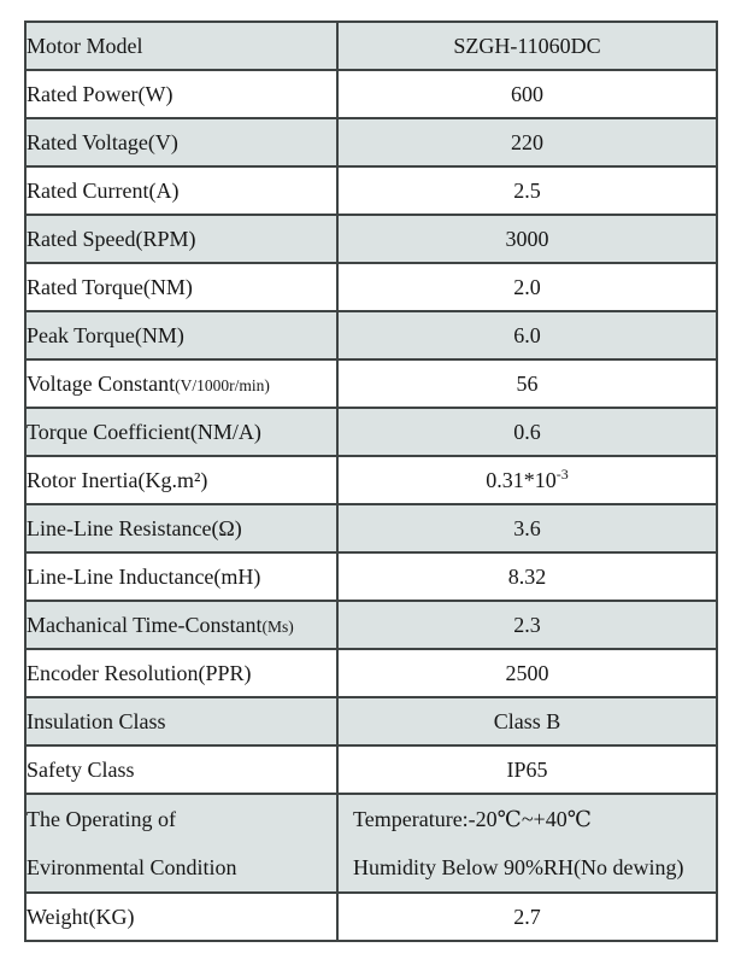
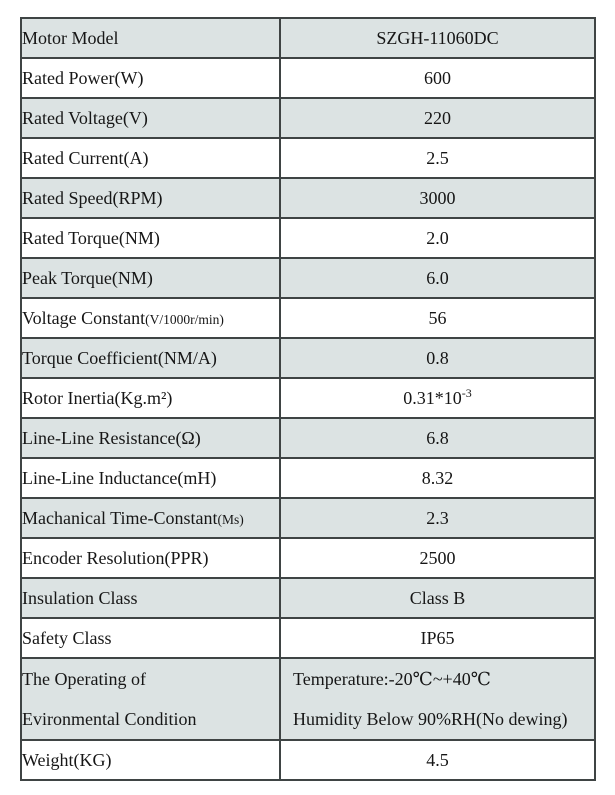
  Motor Model	SZGH-11060DC
  Rated Power(W)	600
  Rated Voltage(V)	220
  Rated Current(A)	2.5
  Rated Speed(RPM)	3000
  Rated Torque(NM)	2.0
  Peak Torque(NM)	6.0
  Voltage Constant(V/1000r/min)	56
- Torque Coefficient(NM/A)	0.6
+ Torque Coefficient(NM/A)	0.8
  Rotor Inertia(Kg.m²)	0.31*10-3
- Line-Line Resistance(Ω)	3.6
+ Line-Line Resistance(Ω)	6.8
  Line-Line Inductance(mH)	8.32
  Machanical Time-Constant(Ms)	2.3
  Encoder Resolution(PPR)	2500
  Insulation Class	Class B
  Safety Class	IP65
  The Operating ofEvironmental Condition	Temperature:-20℃~+40℃Humidity Below 90%RH(No dewing)
- Weight(KG)	2.7
+ Weight(KG)	4.5
